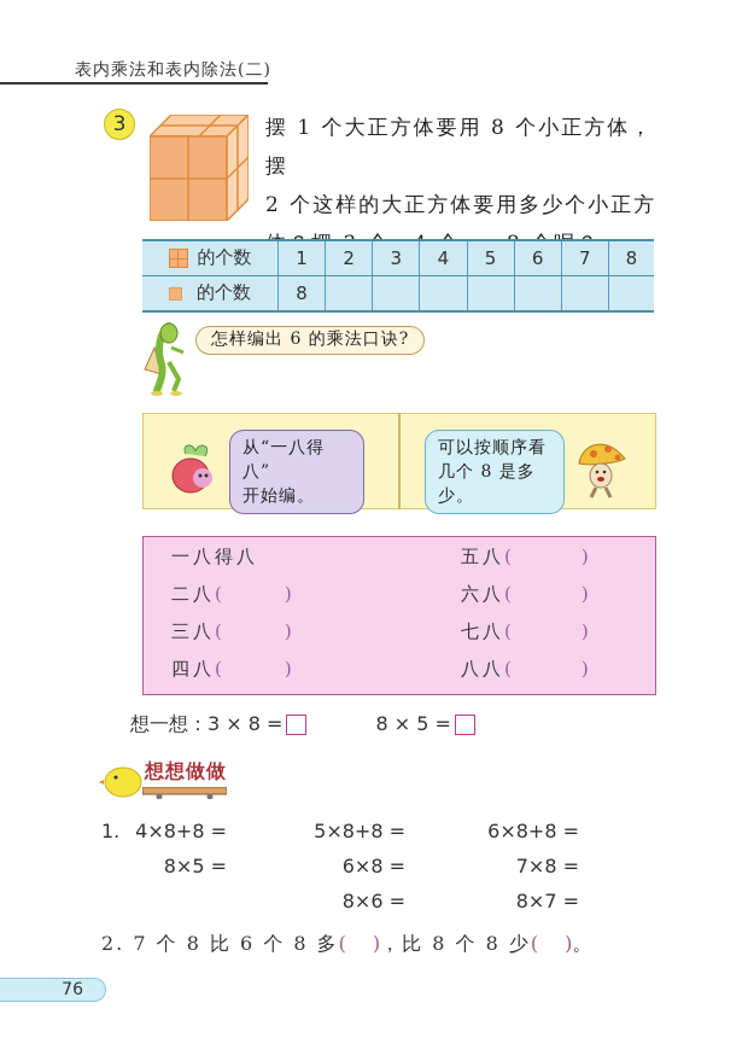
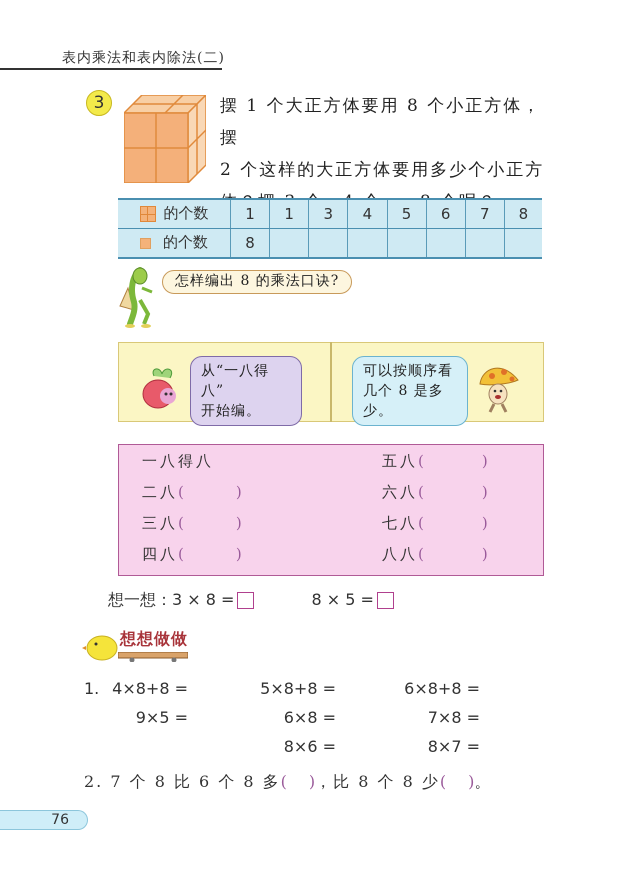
  表内乘法和表内除法(二)
  3
  摆 1 个大正方体要用 8 个小正方体，摆
  2 个这样的大正方体要用多少个小正方
- 的个数	1	2	3	4	5	6	7	8
+ 的个数	1	1	3	4	5	6	7	8
  的个数	8
- 怎样编出 6 的乘法口诀?
+ 怎样编出 8 的乘法口诀?
  从“一八得八”
  开始编。
  可以按顺序看
  几个 8 是多少。
  一八得八
  二八( )
  三八( )
  四八( )
  五八( )
  六八( )
  七八( )
  八八( )
  想一想：3 × 8 = 8 × 5 =
  想想做做
  1.
  4×8+8 =
- 8×5 =
+ 9×5 =
  5×8+8 =
  6×8 =
  8×6 =
  6×8+8 =
  7×8 =
  8×7 =
  2. 7 个 8 比 6 个 8 多( )，比 8 个 8 少( )。
  76
